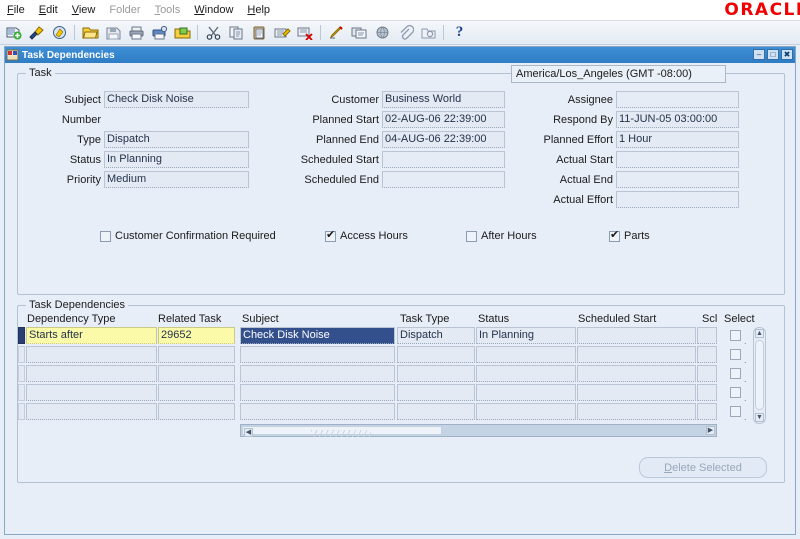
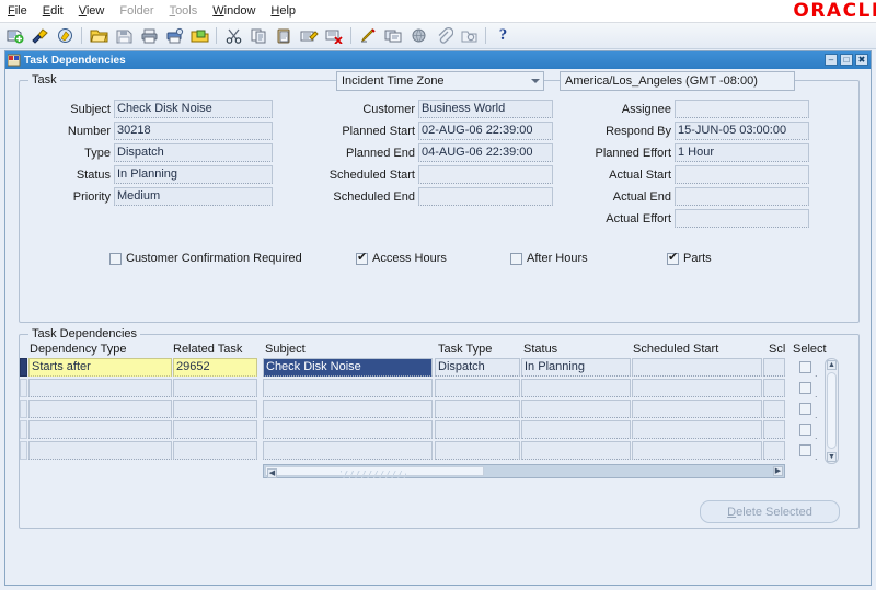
  File
  Edit
  View
  Folder
  Tools
  Window
  Help
  ORACL
  ?
  Task Dependencies
  –
  □
  ✖
  Task
+ Incident Time Zone
  America/Los_Angeles (GMT -08:00)
  Subject
  Check Disk Noise
  Number
+ 30218
  Type
  Dispatch
  Status
  In Planning
  Priority
  Medium
  Customer
  Business World
  Planned Start
  02-AUG-06 22:39:00
  Planned End
  04-AUG-06 22:39:00
  Scheduled Start
  Scheduled End
  Assignee
  Respond By
- 11-JUN-05 03:00:00
+ 15-JUN-05 03:00:00
  Planned Effort
  1 Hour
  Actual Start
  Actual End
  Actual Effort
  Customer Confirmation Required
  Access Hours
  After Hours
  Parts
  Task Dependencies
  Dependency Type
  Related Task
  Subject
  Task Type
  Status
  Scheduled Start
  Scl
  Select
  Starts after
  29652
  Check Disk Noise
  Dispatch
  In Planning
  .
  .
  .
  .
  .
  Delete Selected
